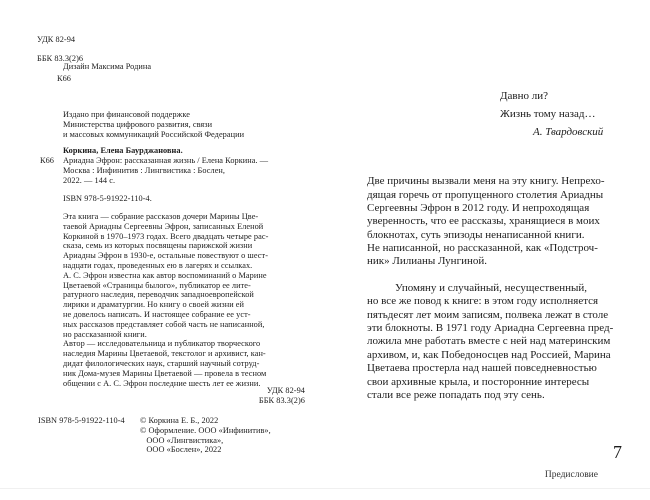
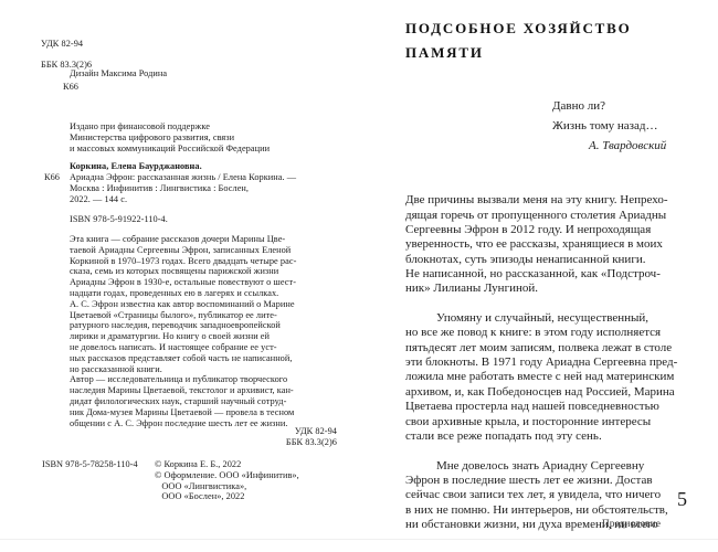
  УДК 82-94
  ББК 83.3(2)6
  К66
  Дизайн Максима Родина
  Издано при финансовой поддержке
  Министерства цифрового развития, связи
  и массовых коммуникаций Российской Федерации
  Коркина, Елена Баурджановна.
  К66
  Ариадна Эфрон: рассказанная жизнь / Елена Коркина. —
  Москва : Инфинитив : Лингвистика : Бослен,
  2022. — 144 с.
  ISBN 978-5-91922-110-4.
  Эта книга — собрание рассказов дочери Марины Цве-
  таевой Ариадны Сергеевны Эфрон, записанных Еленой
  Коркиной в 1970–1973 годах. Всего двадцать четыре рас-
  сказа, семь из которых посвящены парижской жизни
  Ариадны Эфрон в 1930-е, остальные повествуют о шест-
  надцати годах, проведенных ею в лагерях и ссылках.
  А. С. Эфрон известна как автор воспоминаний о Марине
  Цветаевой «Страницы былого», публикатор ее лите-
  ратурного наследия, переводчик западноевропейской
  лирики и драматургии. Но книгу о своей жизни ей
  не довелось написать. И настоящее собрание ее уст-
  ных рассказов представляет собой часть не написанной,
  но рассказанной книги.
  Автор — исследовательница и публикатор творческого
  наследия Марины Цветаевой, текстолог и архивист, кан-
  дидат филологических наук, старший научный сотруд-
  ник Дома-музея Марины Цветаевой — провела в тесном
  общении с А. С. Эфрон последние шесть лет ее жизни.
  УДК 82-94
  ББК 83.3(2)6
- ISBN 978-5-91922-110-4
+ ISBN 978-5-78258-110-4
  © Коркина Е. Б., 2022
  © Оформление. ООО «Инфинитив»,
  ООО «Лингвистика»,
  ООО «Бослен», 2022
+ ПОДСОБНОЕ ХОЗЯЙСТВО
+ ПАМЯТИ
  Давно ли?
  Жизнь тому назад…
  А. Твардовский
  Две причины вызвали меня на эту книгу. Непрехо-
  дящая горечь от пропущенного столетия Ариадны
  Сергеевны Эфрон в 2012 году. И непроходящая
  уверенность, что ее рассказы, хранящиеся в моих
  блокнотах, суть эпизоды ненаписанной книги.
  Не написанной, но рассказанной, как «Подстроч-
  ник» Лилианы Лунгиной.
  Упомяну и случайный, несущественный,
  но все же повод к книге: в этом году исполняется
  пятьдесят лет моим записям, полвека лежат в столе
  эти блокноты. В 1971 году Ариадна Сергеевна пред-
  ложила мне работать вместе с ней над материнским
  архивом, и, как Победоносцев над Россией, Марина
  Цветаева простерла над нашей повседневностью
  свои архивные крыла, и посторонние интересы
  стали все реже попадать под эту сень.
+ Мне довелось знать Ариадну Сергеевну
+ Эфрон в последние шесть лет ее жизни. Достав
+ сейчас свои записи тех лет, я увидела, что ничего
+ в них не помню. Ни интерьеров, ни обстоятельств,
+ ни обстановки жизни, ни духа времени, ни всего
- 7
+ 5
  Предисловие
